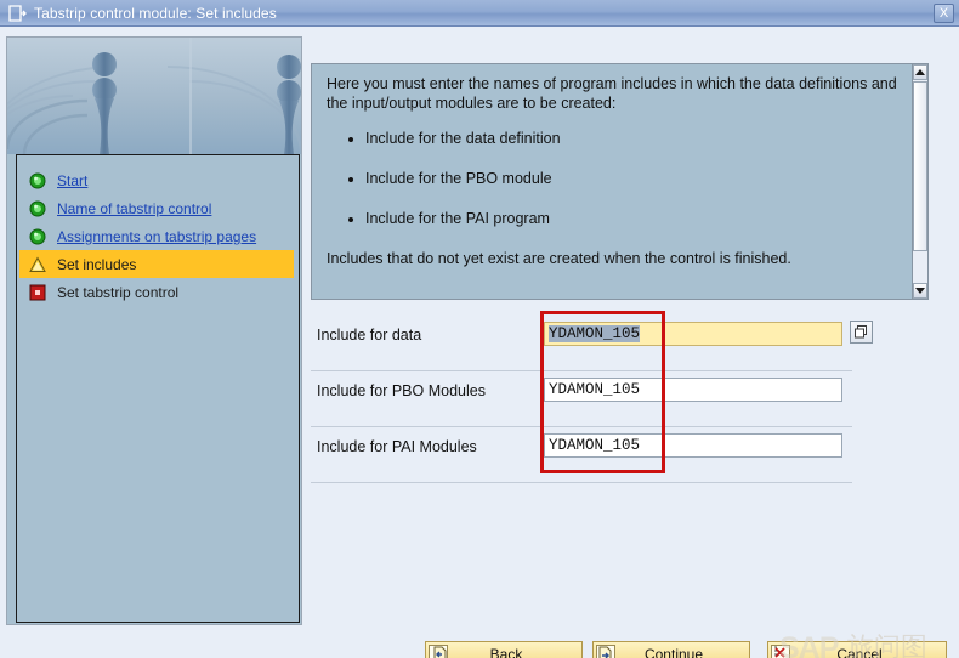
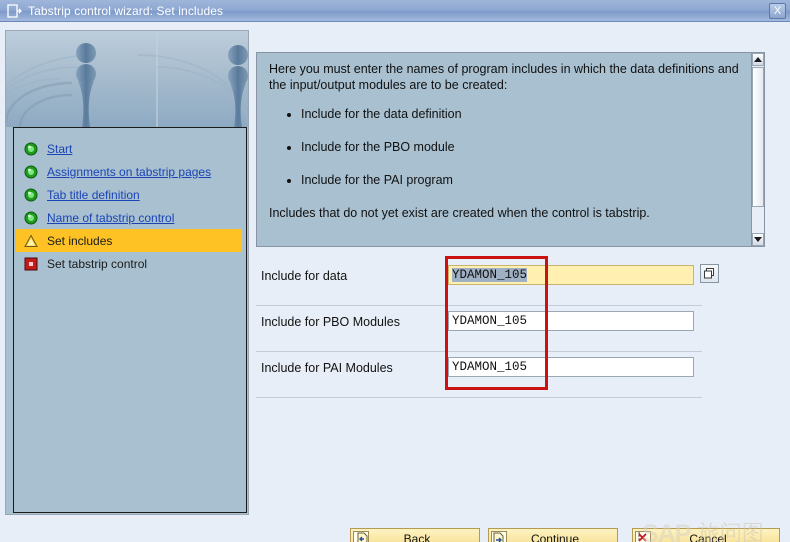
- Tabstrip control module: Set includes
+ Tabstrip control wizard: Set includes
  X
  Start
- Name of tabstrip control
+ Assignments on tabstrip pages
+ Tab title definition
- Assignments on tabstrip pages
+ Name of tabstrip control
  Set includes
  Set tabstrip control
  Here you must enter the names of program includes in which the data definitions and the input/output modules are to be created:
  Include for the data definition
  Include for the PBO module
  Include for the PAI program
- Includes that do not yet exist are created when the control is finished.
+ Includes that do not yet exist are created when the control is tabstrip.
  Include for data
  YDAMON_105
  Include for PBO Modules
  YDAMON_105
  Include for PAI Modules
  YDAMON_105
  Back
  Continue
  Cancel
  SAP
  旅问图
